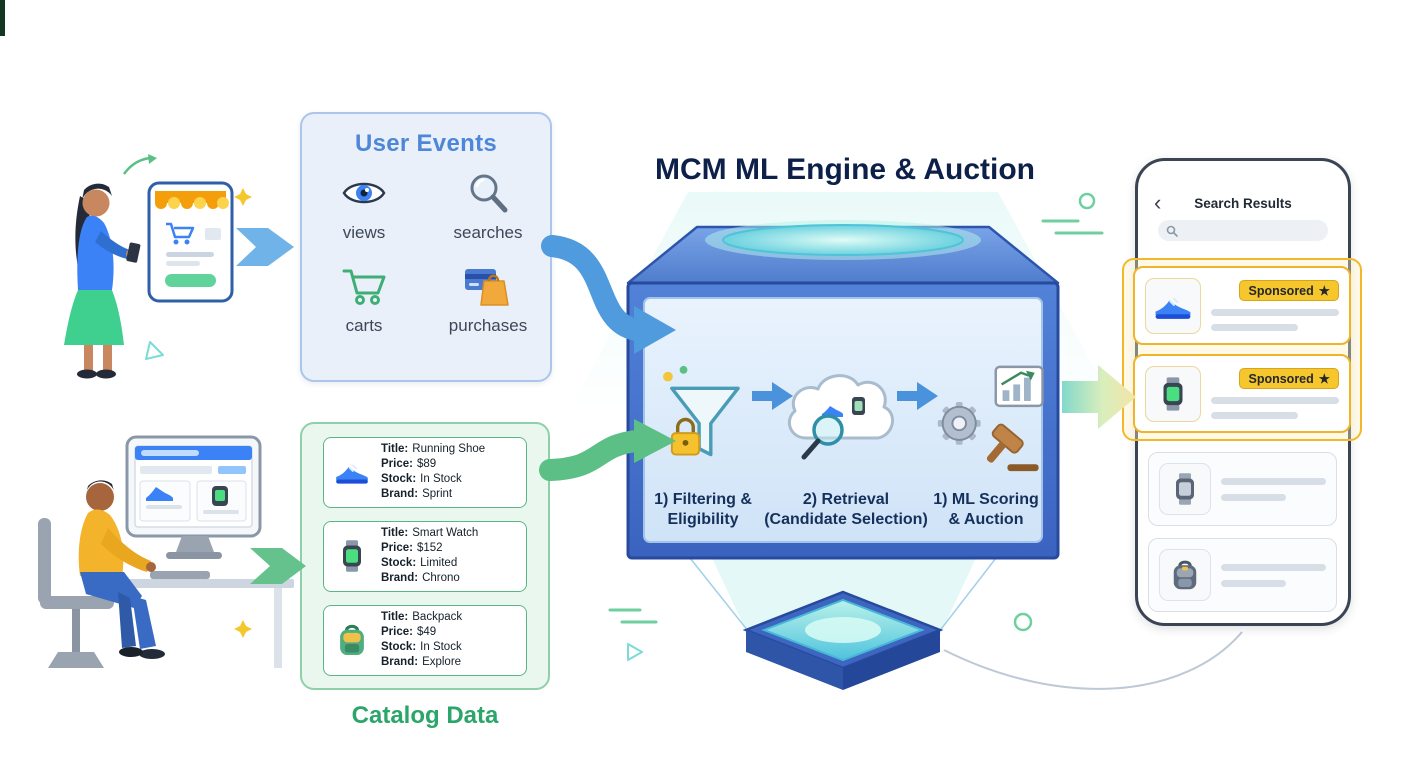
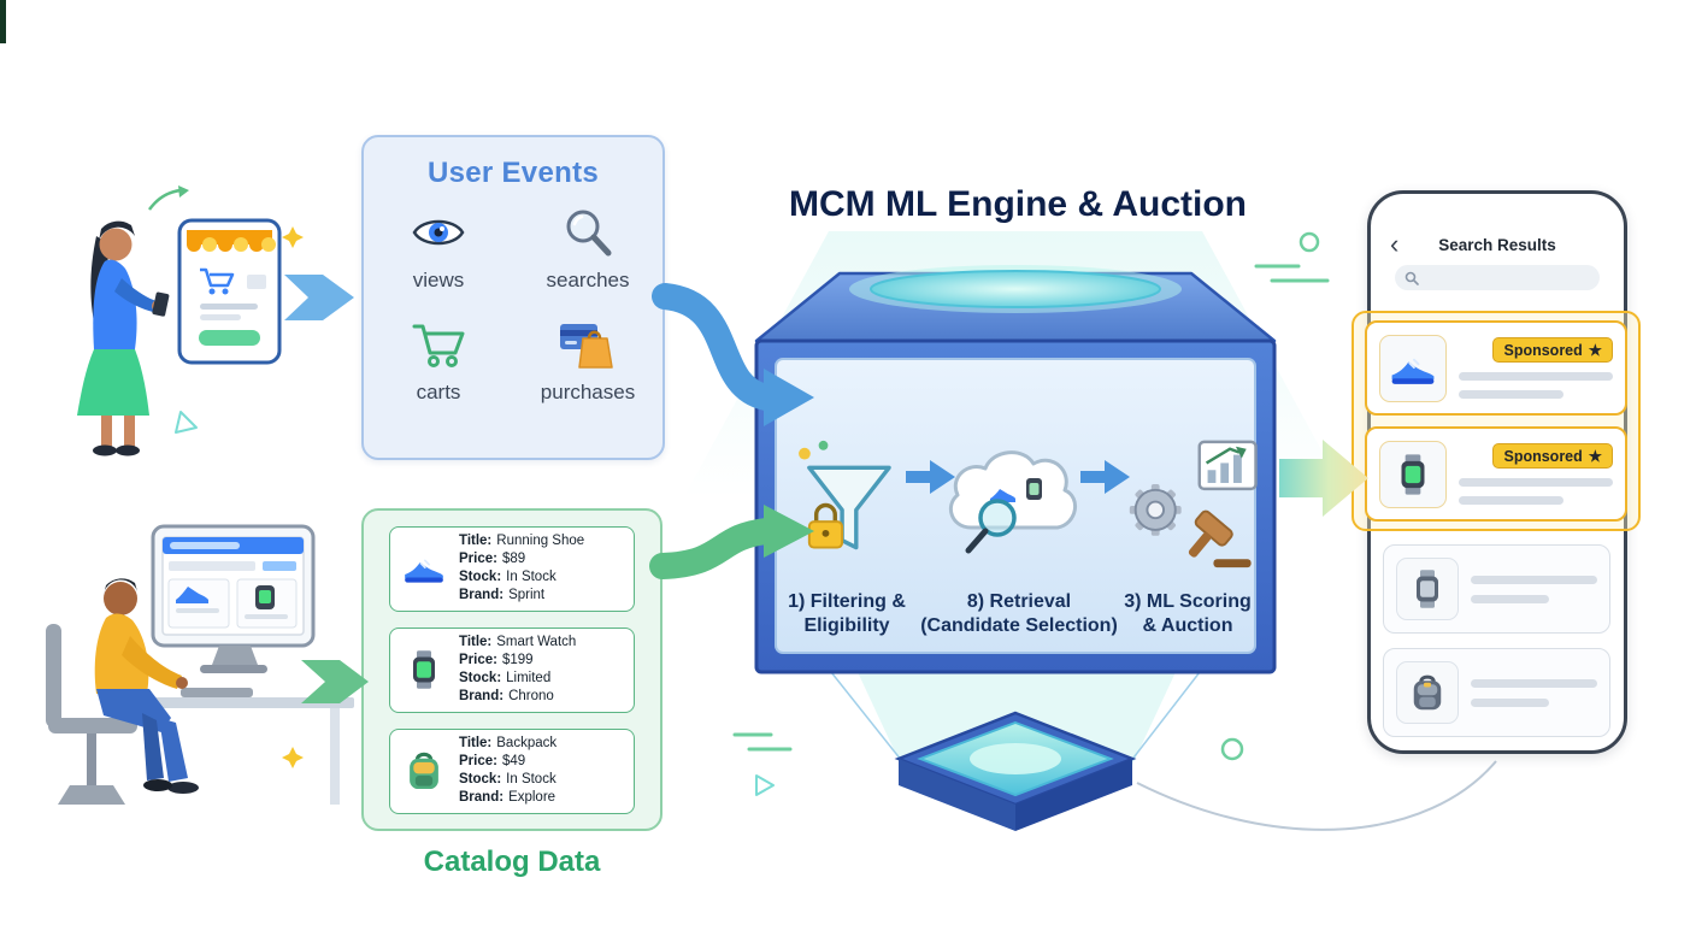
  User Events
  views
  searches
  carts
  purchases
  Title: Running Shoe
  Price: $89
  Stock: In Stock
  Brand: Sprint
  Title: Smart Watch
- Price: $152
+ Price: $199
  Stock: Limited
  Brand: Chrono
  Title: Backpack
  Price: $49
  Stock: In Stock
  Brand: Explore
  Catalog Data
  MCM ML Engine & Auction
  1) Filtering & Eligibility
- 2) Retrieval (Candidate Selection)
+ 8) Retrieval (Candidate Selection)
- 1) ML Scoring & Auction
+ 3) ML Scoring & Auction
  ‹
  Search Results
  Sponsored
  ★
  Sponsored
  ★
